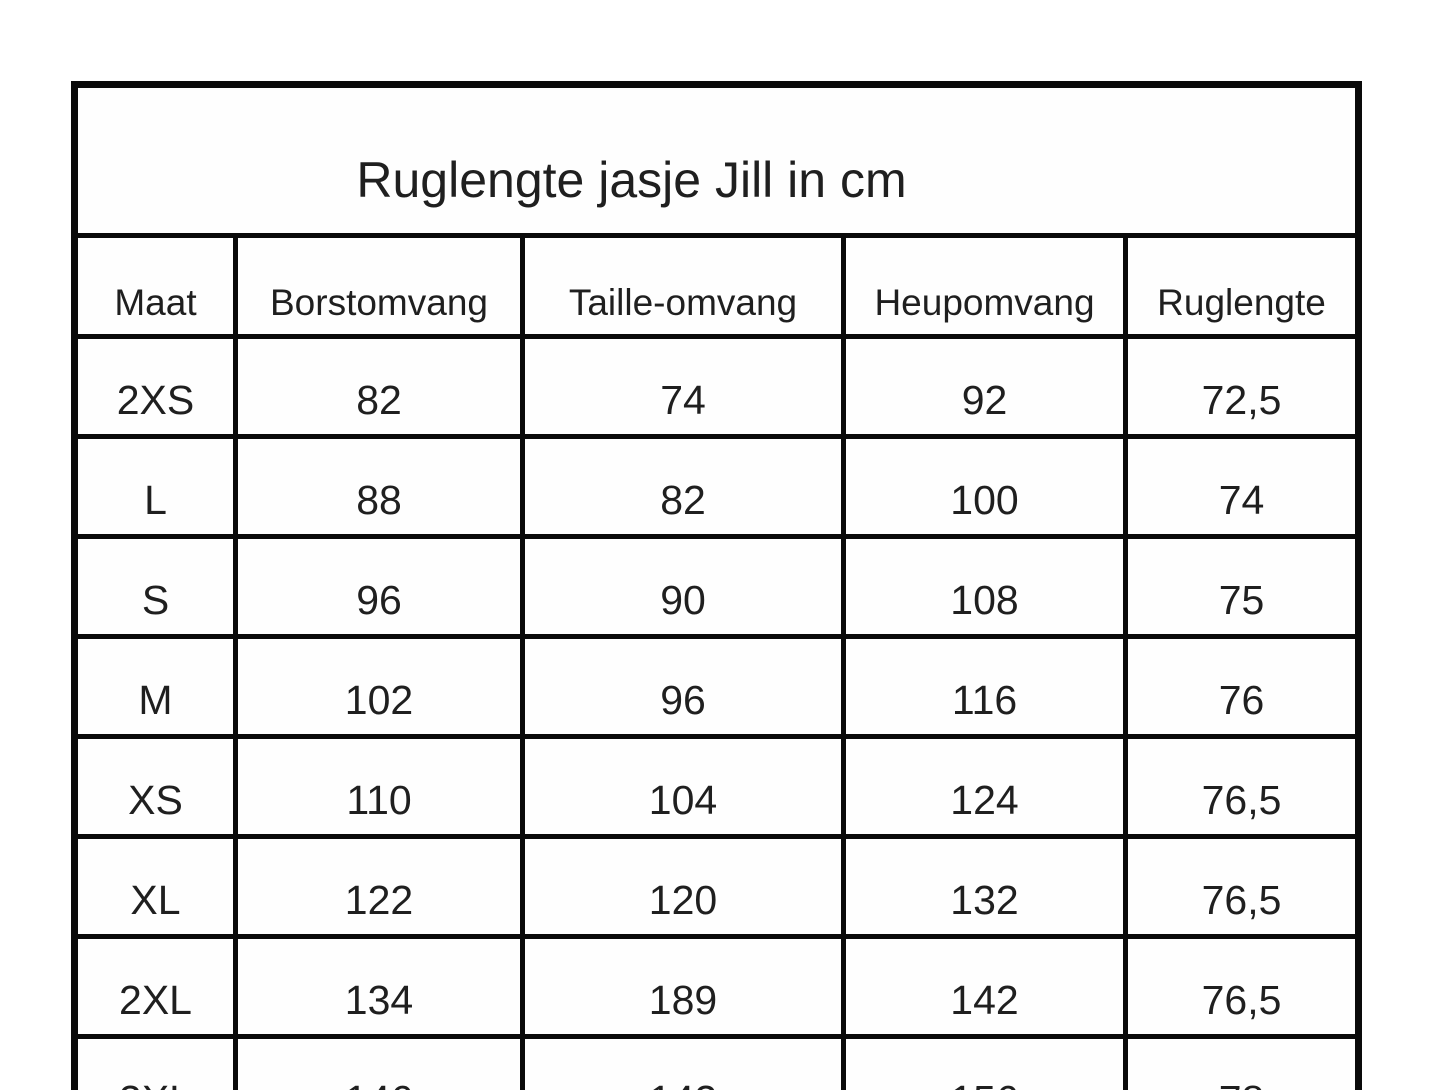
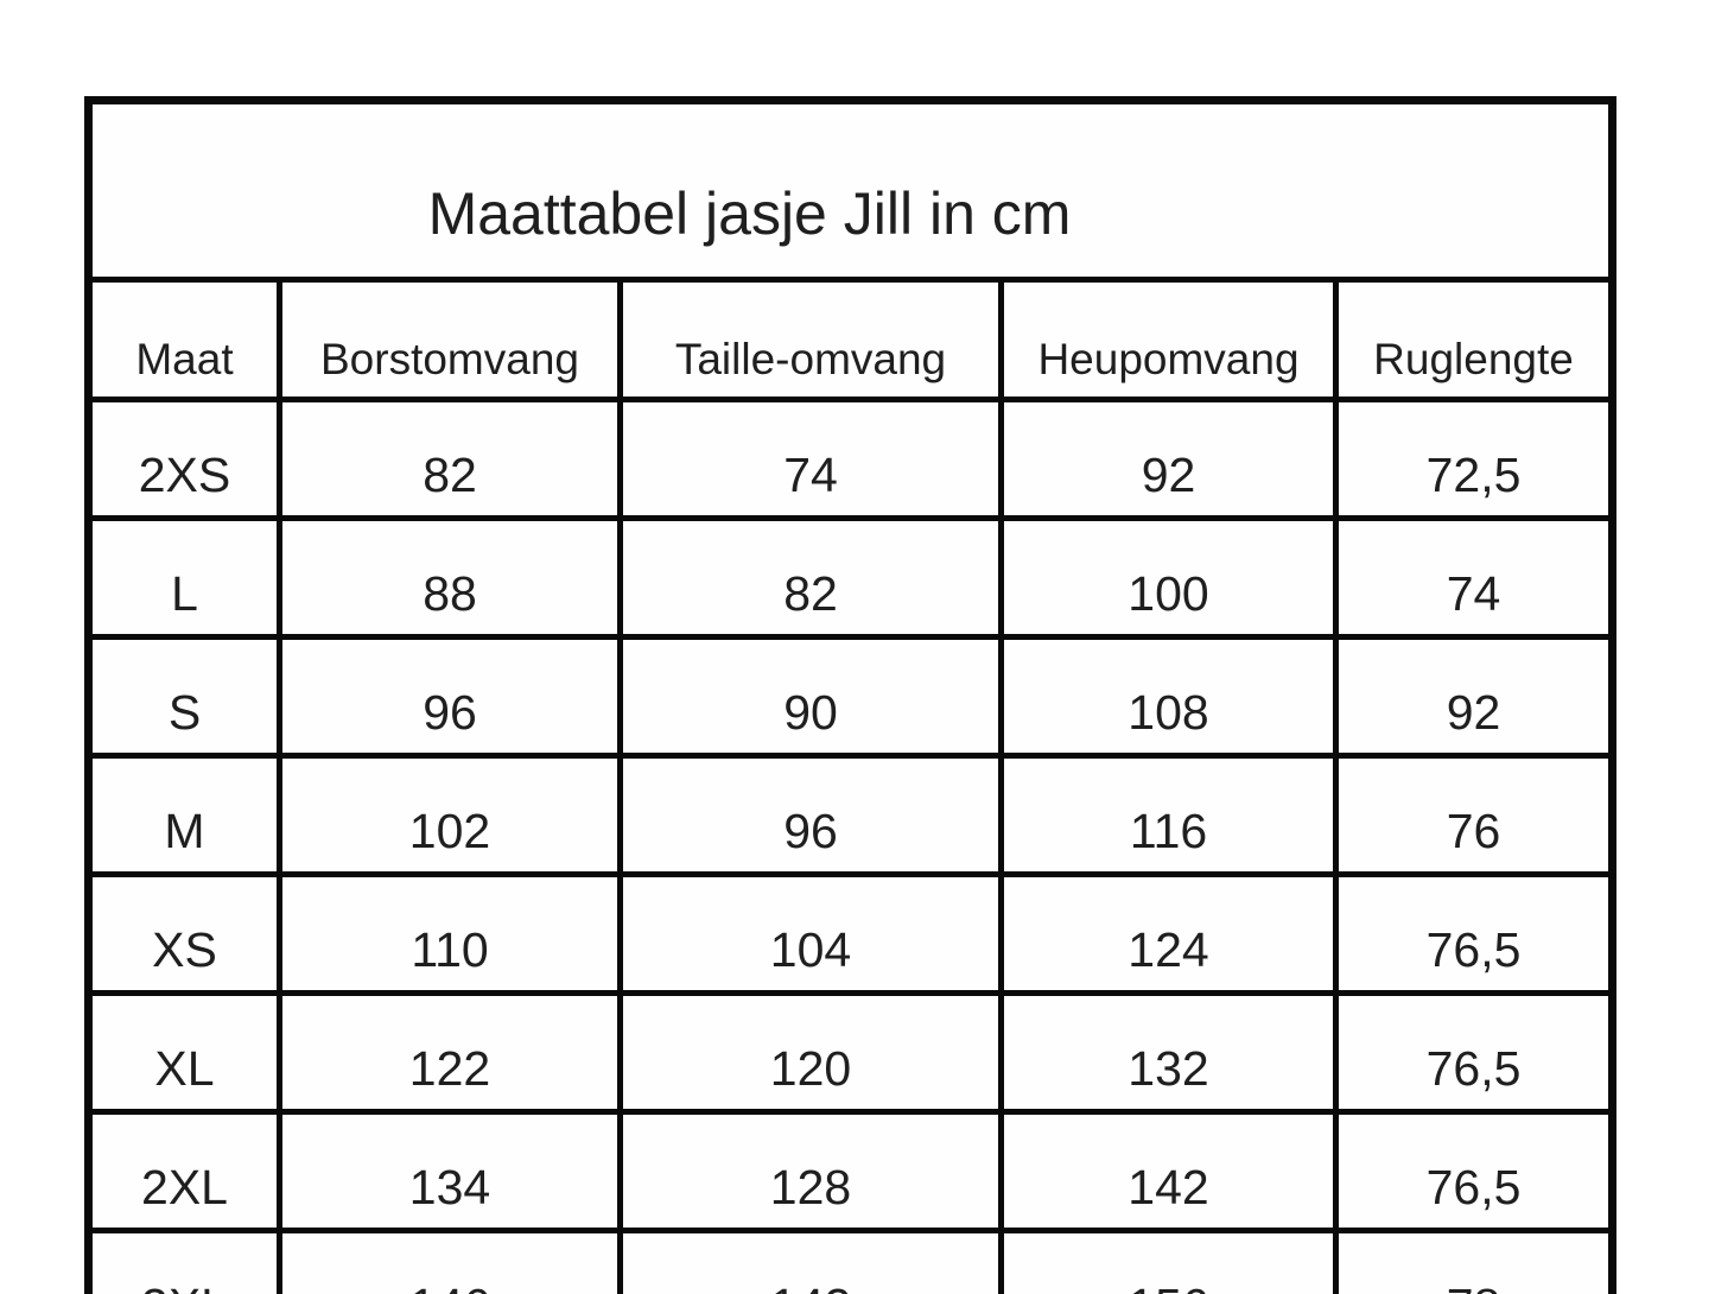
- Ruglengte jasje Jill in cm
+ Maattabel jasje Jill in cm
  Maat	Borstomvang	Taille-omvang	Heupomvang	Ruglengte
  2XS	82	74	92	72,5
  L	88	82	100	74
- S	96	90	108	75
+ S	96	90	108	92
  M	102	96	116	76
  XS	110	104	124	76,5
  XL	122	120	132	76,5
- 2XL	134	189	142	76,5
+ 2XL	134	128	142	76,5
